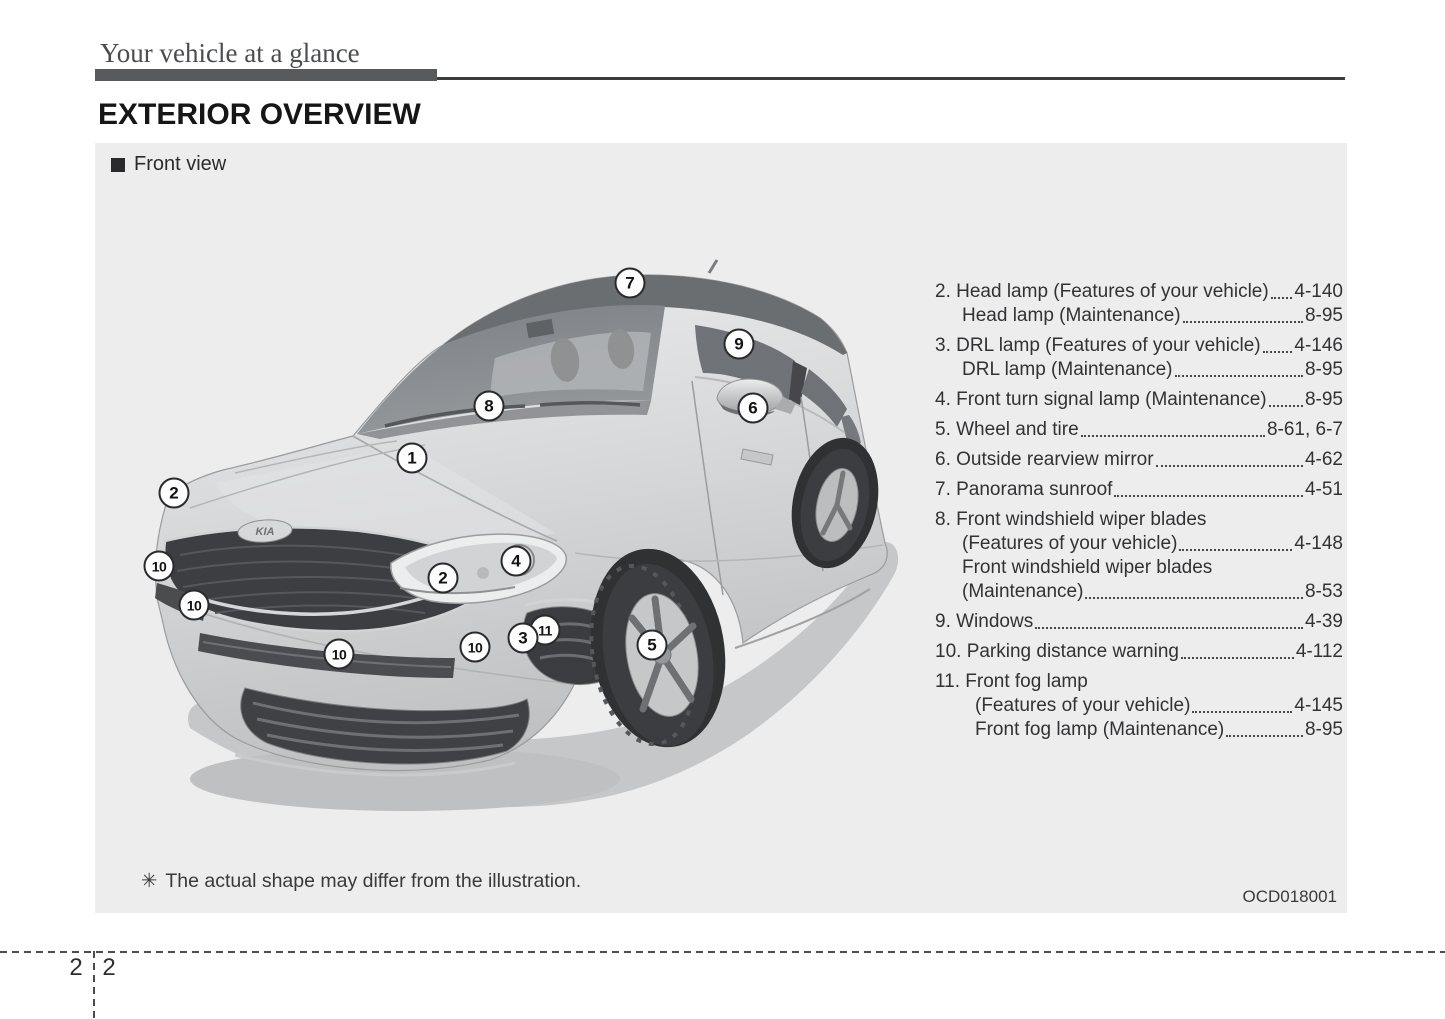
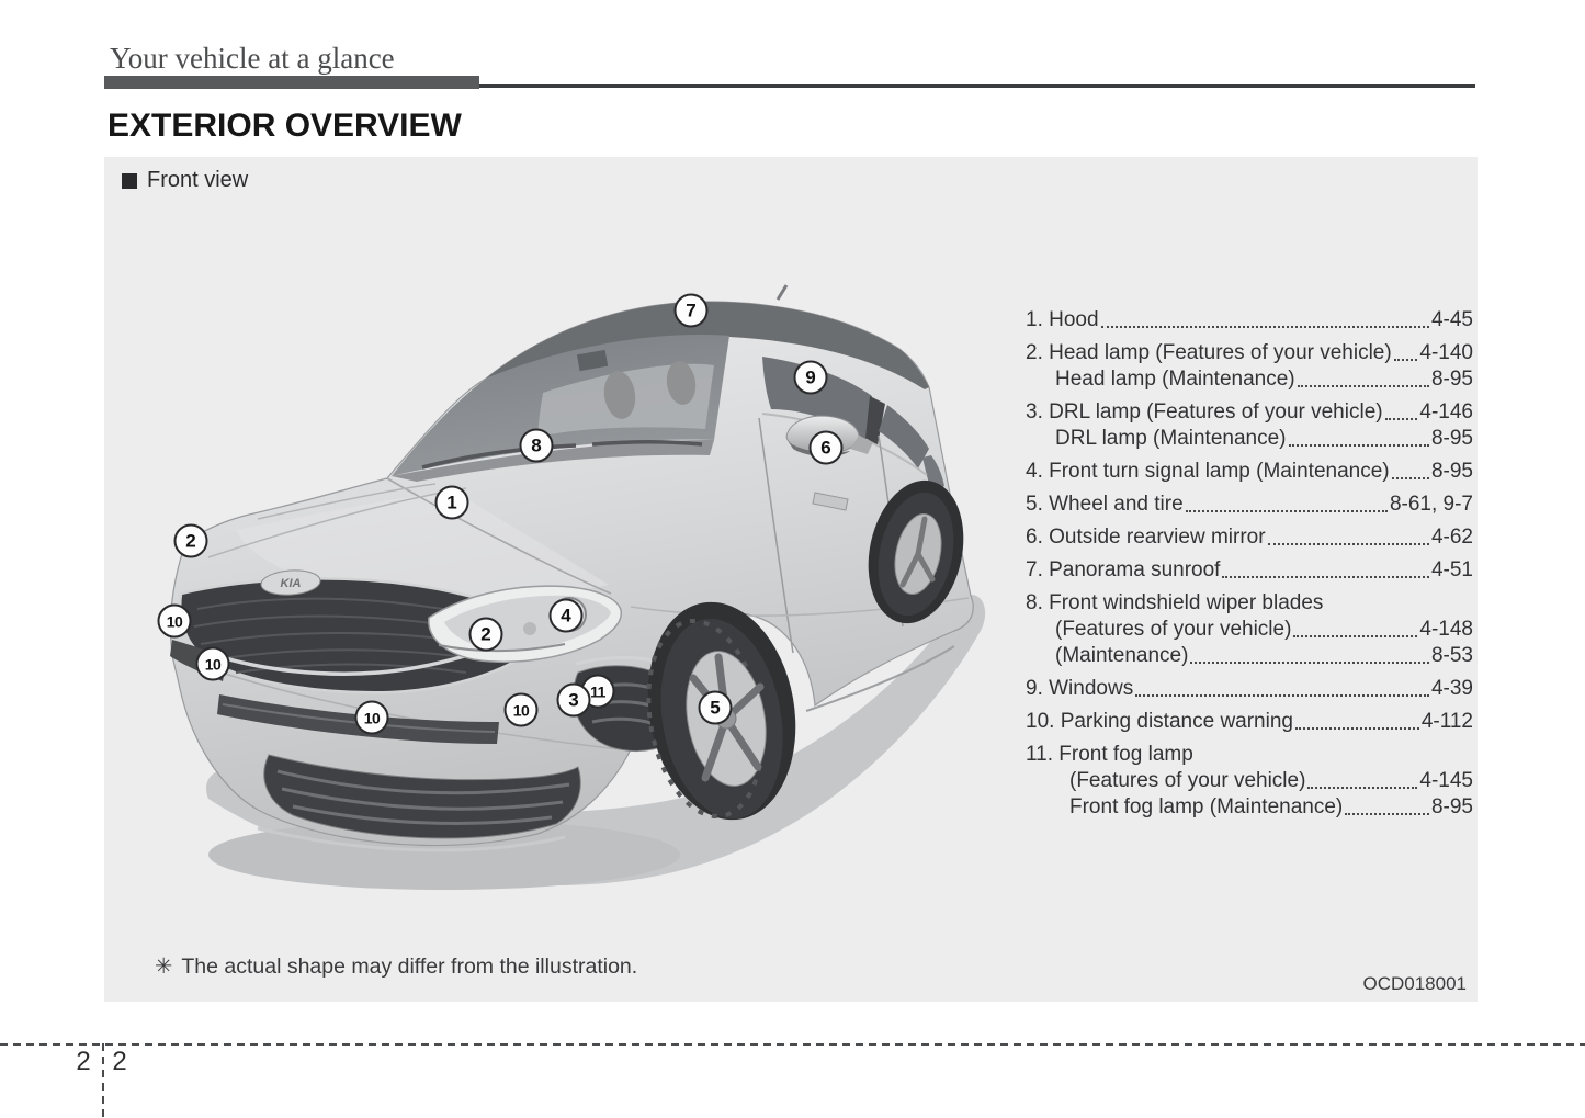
  Your vehicle at a glance
  EXTERIOR OVERVIEW
  Front view
  KIA
  7
  9
  8
  6
  1
  2
  10
  10
  4
  2
  11
  3
  10
  10
  5
  ✳
  The actual shape may differ from the illustration.
  OCD018001
+ 1. Hood
+ 4-45
  2. Head lamp (Features of your vehicle)
  4-140
  Head lamp (Maintenance)
  8-95
  3. DRL lamp (Features of your vehicle)
  4-146
  DRL lamp (Maintenance)
  8-95
  4. Front turn signal lamp (Maintenance)
  8-95
  5. Wheel and tire
- 8-61, 6-7
+ 8-61, 9-7
  6. Outside rearview mirror
  4-62
  7. Panorama sunroof
  4-51
  8. Front windshield wiper blades
  (Features of your vehicle)
  4-148
- Front windshield wiper blades
  (Maintenance)
  8-53
  9. Windows
  4-39
  10. Parking distance warning
  4-112
  11. Front fog lamp
  (Features of your vehicle)
  4-145
  Front fog lamp (Maintenance)
  8-95
  2
  2
